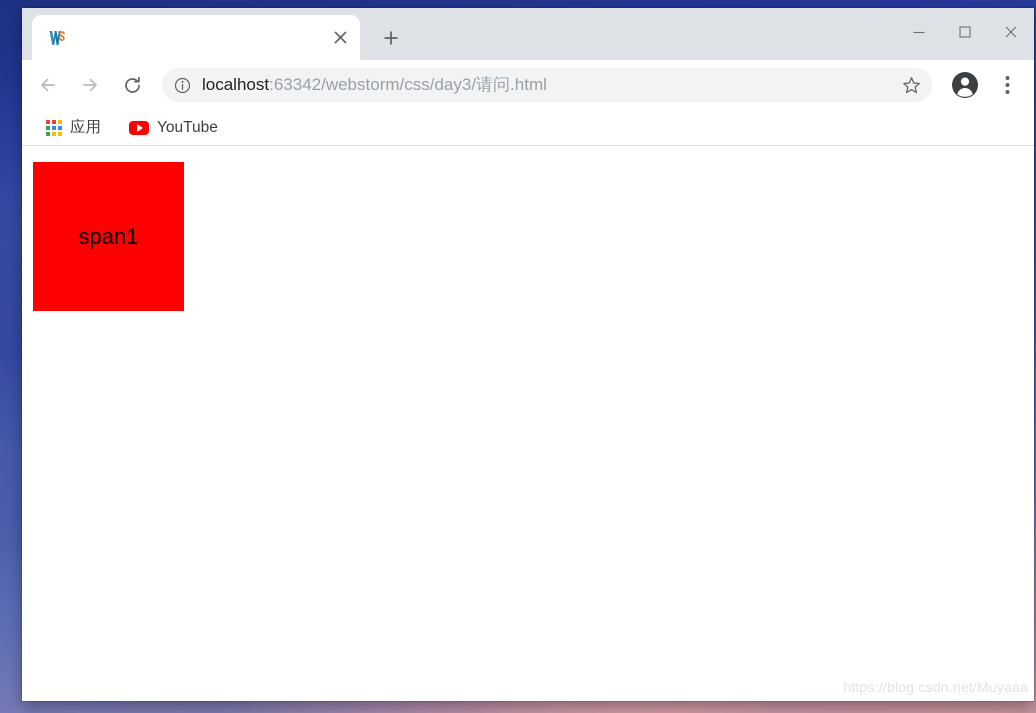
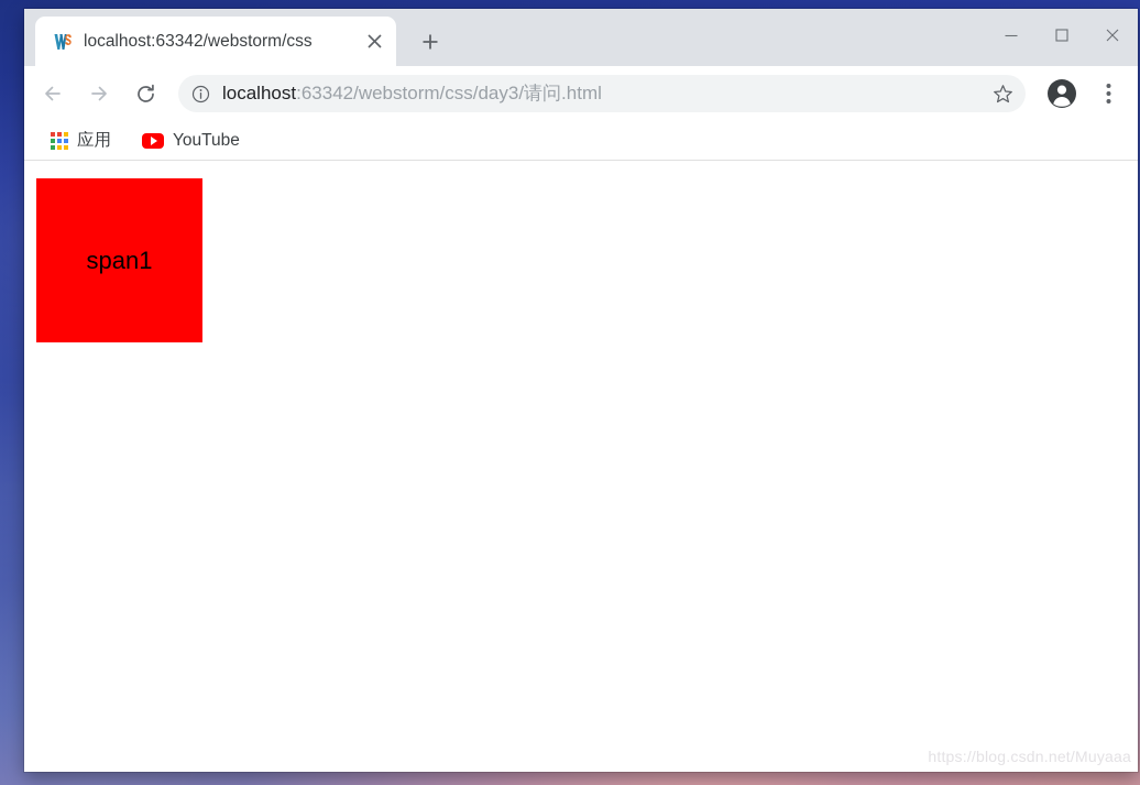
+ localhost:63342/webstorm/css
  localhost:63342/webstorm/css/day3/请问.html
  应用
  YouTube
  span1
  https://blog.csdn.net/Muyaaa
